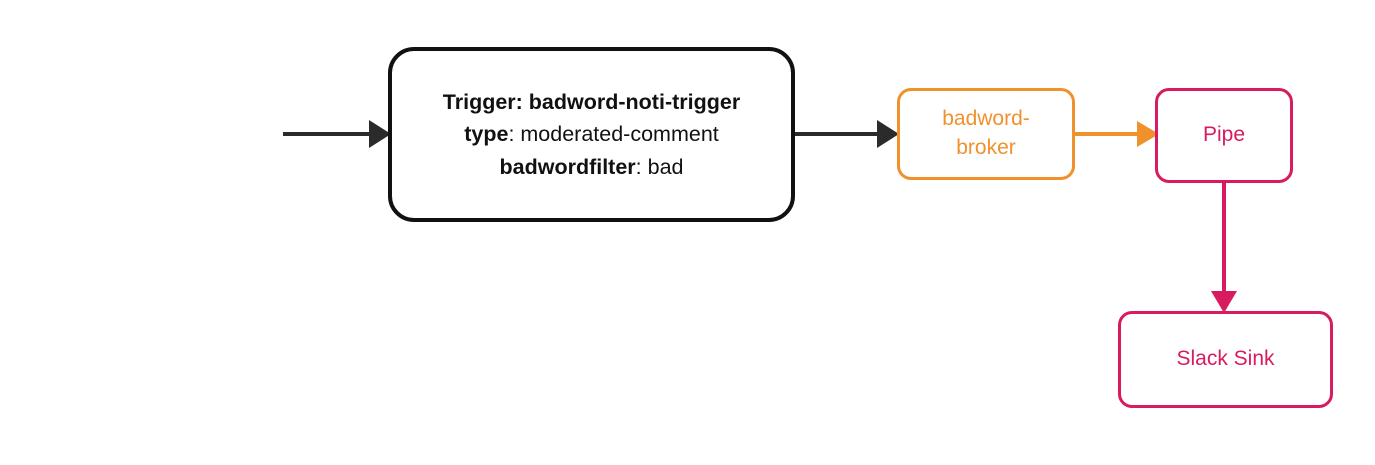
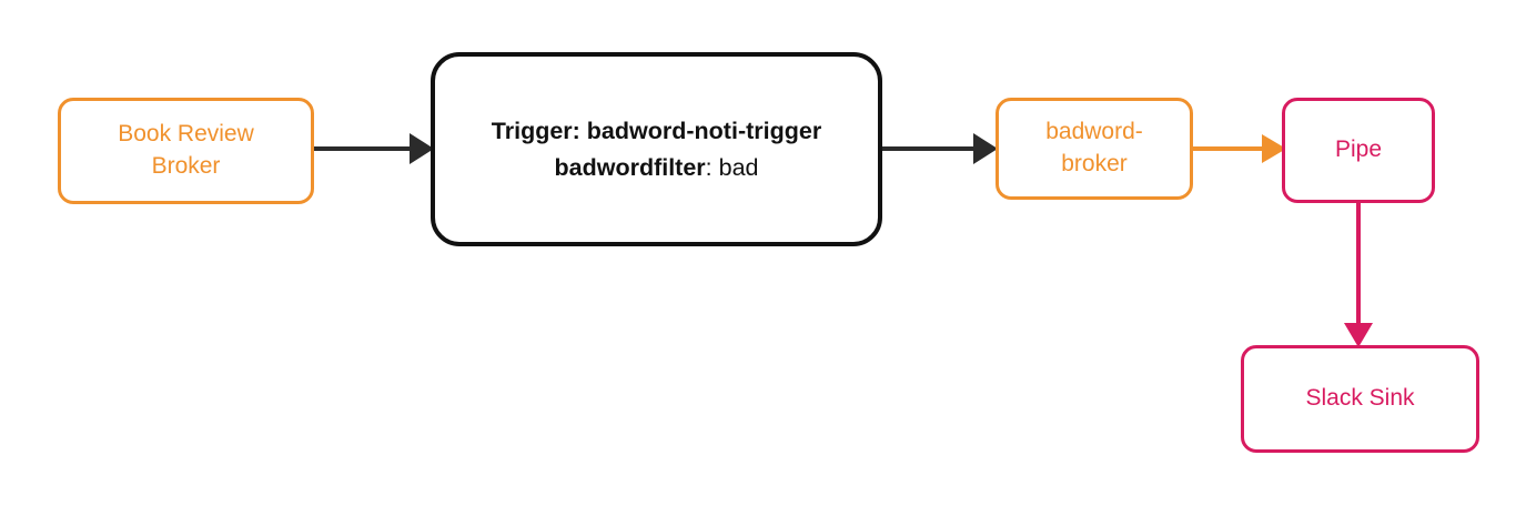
+ Book Review
+ Broker
  Trigger: badword-noti-trigger
- type: moderated-comment
  badwordfilter: bad
  badword-
  broker
  Pipe
  Slack Sink
